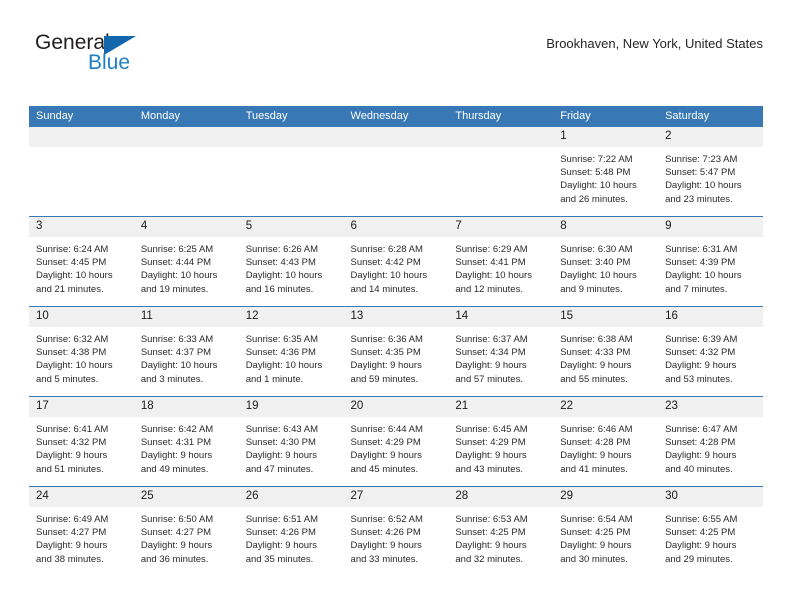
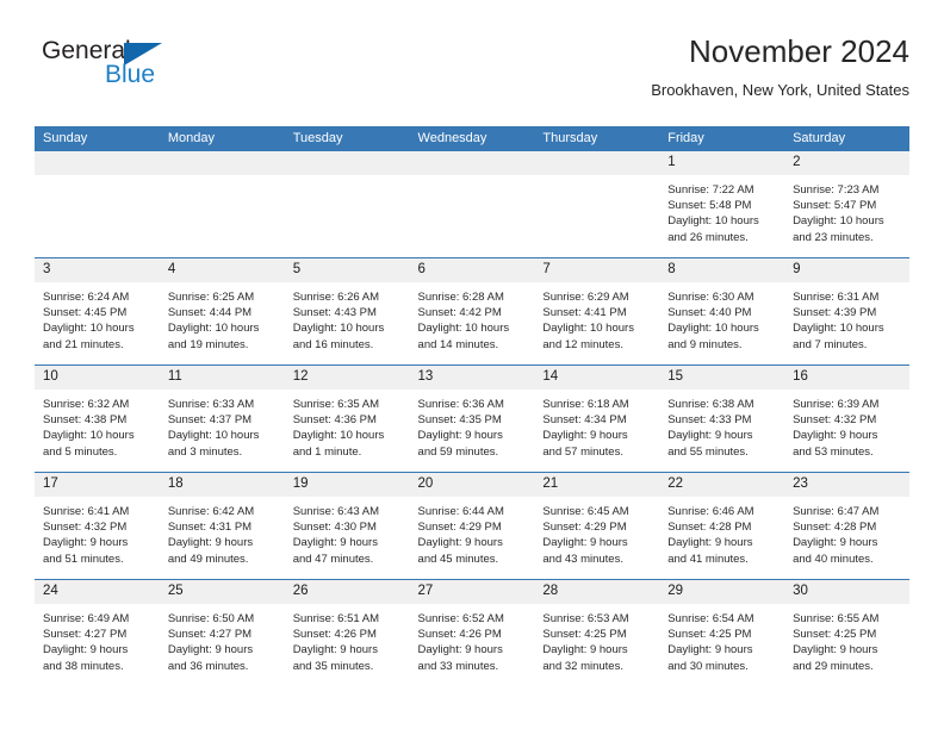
  General
  Blue
+ November 2024
  Brookhaven, New York, United States
  Sunday	Monday	Tuesday	Wednesday	Thursday	Friday	Saturday
  					1Sunrise: 7:22 AMSunset: 5:48 PMDaylight: 10 hoursand 26 minutes.	2Sunrise: 7:23 AMSunset: 5:47 PMDaylight: 10 hoursand 23 minutes.
- 3Sunrise: 6:24 AMSunset: 4:45 PMDaylight: 10 hoursand 21 minutes.	4Sunrise: 6:25 AMSunset: 4:44 PMDaylight: 10 hoursand 19 minutes.	5Sunrise: 6:26 AMSunset: 4:43 PMDaylight: 10 hoursand 16 minutes.	6Sunrise: 6:28 AMSunset: 4:42 PMDaylight: 10 hoursand 14 minutes.	7Sunrise: 6:29 AMSunset: 4:41 PMDaylight: 10 hoursand 12 minutes.	8Sunrise: 6:30 AMSunset: 3:40 PMDaylight: 10 hoursand 9 minutes.	9Sunrise: 6:31 AMSunset: 4:39 PMDaylight: 10 hoursand 7 minutes.
+ 3Sunrise: 6:24 AMSunset: 4:45 PMDaylight: 10 hoursand 21 minutes.	4Sunrise: 6:25 AMSunset: 4:44 PMDaylight: 10 hoursand 19 minutes.	5Sunrise: 6:26 AMSunset: 4:43 PMDaylight: 10 hoursand 16 minutes.	6Sunrise: 6:28 AMSunset: 4:42 PMDaylight: 10 hoursand 14 minutes.	7Sunrise: 6:29 AMSunset: 4:41 PMDaylight: 10 hoursand 12 minutes.	8Sunrise: 6:30 AMSunset: 4:40 PMDaylight: 10 hoursand 9 minutes.	9Sunrise: 6:31 AMSunset: 4:39 PMDaylight: 10 hoursand 7 minutes.
- 10Sunrise: 6:32 AMSunset: 4:38 PMDaylight: 10 hoursand 5 minutes.	11Sunrise: 6:33 AMSunset: 4:37 PMDaylight: 10 hoursand 3 minutes.	12Sunrise: 6:35 AMSunset: 4:36 PMDaylight: 10 hoursand 1 minute.	13Sunrise: 6:36 AMSunset: 4:35 PMDaylight: 9 hoursand 59 minutes.	14Sunrise: 6:37 AMSunset: 4:34 PMDaylight: 9 hoursand 57 minutes.	15Sunrise: 6:38 AMSunset: 4:33 PMDaylight: 9 hoursand 55 minutes.	16Sunrise: 6:39 AMSunset: 4:32 PMDaylight: 9 hoursand 53 minutes.
+ 10Sunrise: 6:32 AMSunset: 4:38 PMDaylight: 10 hoursand 5 minutes.	11Sunrise: 6:33 AMSunset: 4:37 PMDaylight: 10 hoursand 3 minutes.	12Sunrise: 6:35 AMSunset: 4:36 PMDaylight: 10 hoursand 1 minute.	13Sunrise: 6:36 AMSunset: 4:35 PMDaylight: 9 hoursand 59 minutes.	14Sunrise: 6:18 AMSunset: 4:34 PMDaylight: 9 hoursand 57 minutes.	15Sunrise: 6:38 AMSunset: 4:33 PMDaylight: 9 hoursand 55 minutes.	16Sunrise: 6:39 AMSunset: 4:32 PMDaylight: 9 hoursand 53 minutes.
  17Sunrise: 6:41 AMSunset: 4:32 PMDaylight: 9 hoursand 51 minutes.	18Sunrise: 6:42 AMSunset: 4:31 PMDaylight: 9 hoursand 49 minutes.	19Sunrise: 6:43 AMSunset: 4:30 PMDaylight: 9 hoursand 47 minutes.	20Sunrise: 6:44 AMSunset: 4:29 PMDaylight: 9 hoursand 45 minutes.	21Sunrise: 6:45 AMSunset: 4:29 PMDaylight: 9 hoursand 43 minutes.	22Sunrise: 6:46 AMSunset: 4:28 PMDaylight: 9 hoursand 41 minutes.	23Sunrise: 6:47 AMSunset: 4:28 PMDaylight: 9 hoursand 40 minutes.
  24Sunrise: 6:49 AMSunset: 4:27 PMDaylight: 9 hoursand 38 minutes.	25Sunrise: 6:50 AMSunset: 4:27 PMDaylight: 9 hoursand 36 minutes.	26Sunrise: 6:51 AMSunset: 4:26 PMDaylight: 9 hoursand 35 minutes.	27Sunrise: 6:52 AMSunset: 4:26 PMDaylight: 9 hoursand 33 minutes.	28Sunrise: 6:53 AMSunset: 4:25 PMDaylight: 9 hoursand 32 minutes.	29Sunrise: 6:54 AMSunset: 4:25 PMDaylight: 9 hoursand 30 minutes.	30Sunrise: 6:55 AMSunset: 4:25 PMDaylight: 9 hoursand 29 minutes.
